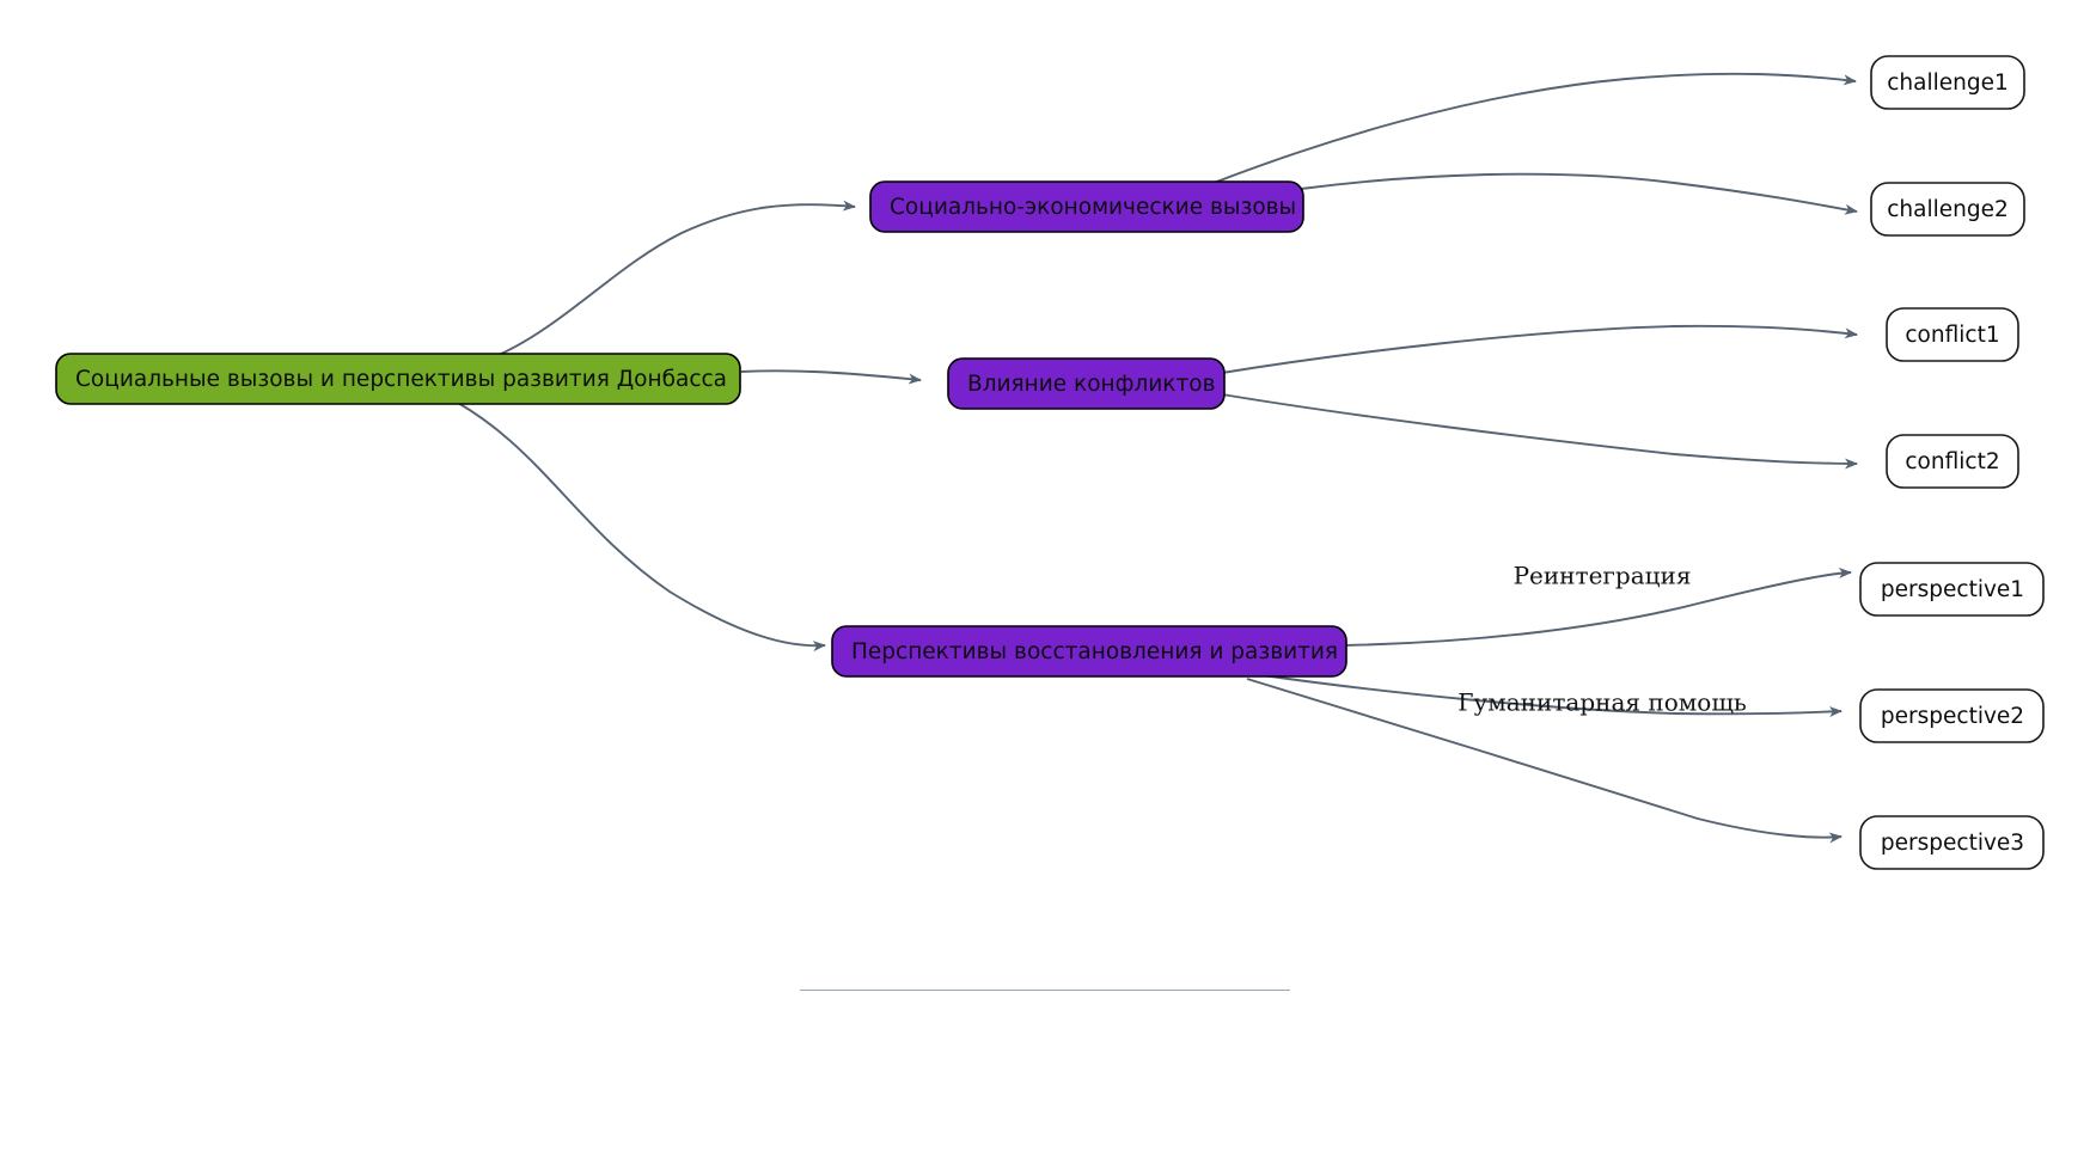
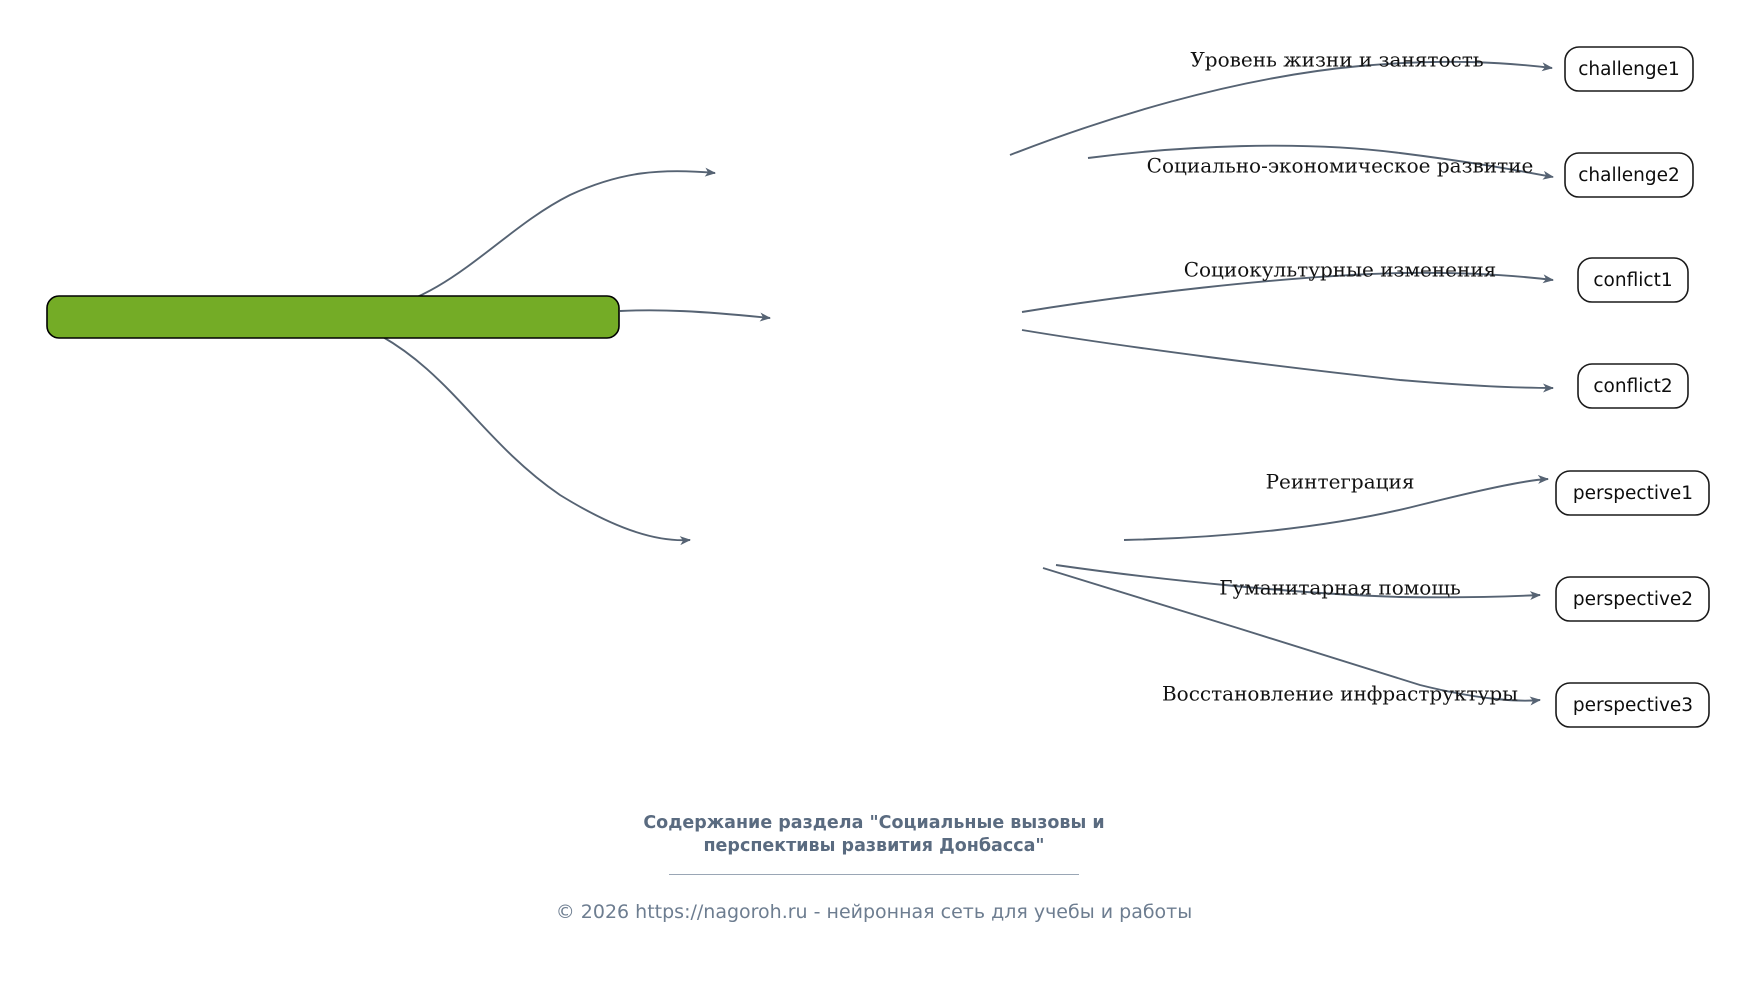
- Социальные вызовы и перспективы развития Донбасса
- Социально-экономические вызовы
- Влияние конфликтов
- Перспективы восстановления и развития
  challenge1
  challenge2
  conflict1
  conflict2
  perspective1
  perspective2
  perspective3
+ Уровень жизни и занятость
+ Социально-экономическое развитие
+ Социокультурные изменения
  Реинтеграция
  Гуманитарная помощь
+ Восстановление инфраструктуры
+ Содержание раздела "Социальные вызовы и перспективы развития Донбасса"
+ © 2026 https://nagoroh.ru - нейронная сеть для учебы и работы
